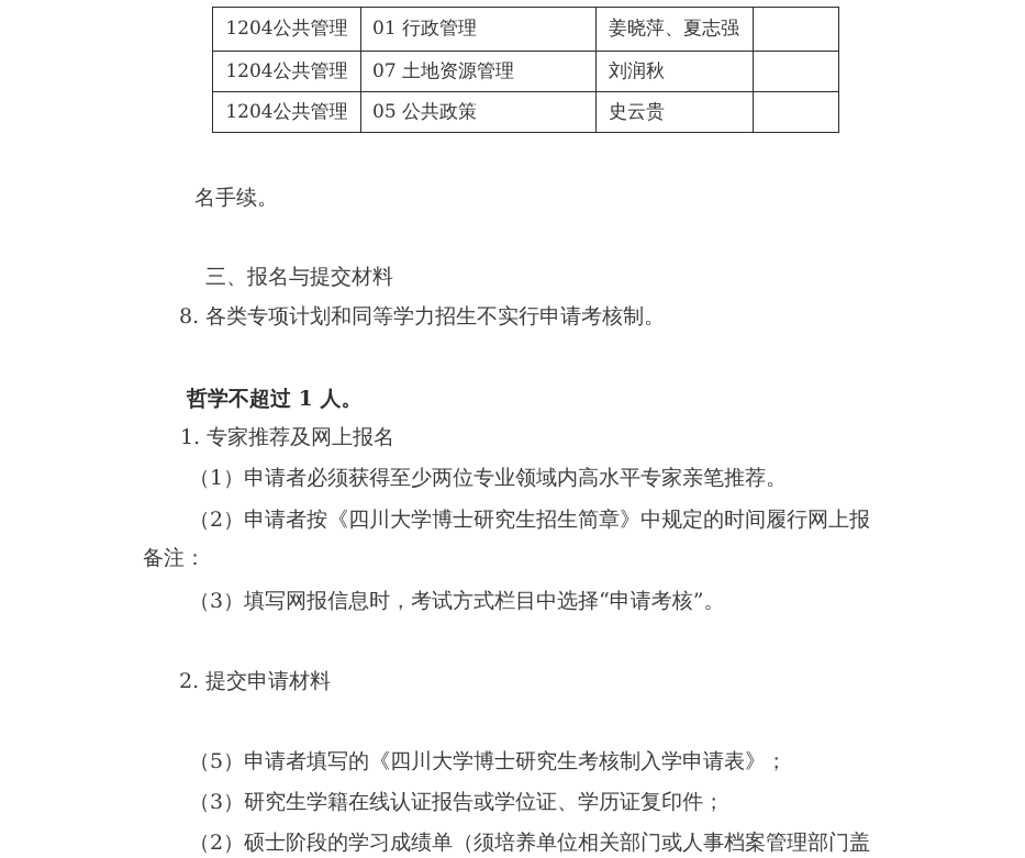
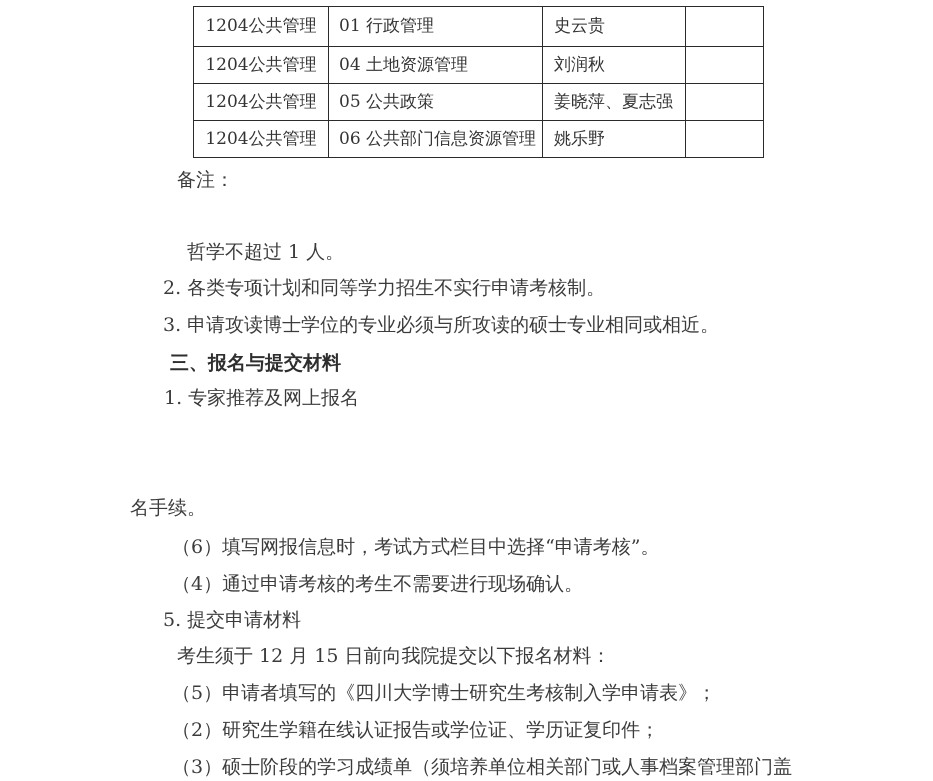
- 1204公共管理	01 行政管理	姜晓萍、夏志强
+ 1204公共管理	01 行政管理	史云贵
- 1204公共管理	07 土地资源管理	刘润秋
+ 1204公共管理	04 土地资源管理	刘润秋
- 1204公共管理	05 公共政策	史云贵
+ 1204公共管理	05 公共政策	姜晓萍、夏志强
+ 1204公共管理	06 公共部门信息资源管理	姚乐野
- 名手续。
+ 备注：
- 三、报名与提交材料
+ 哲学不超过 1 人。
- 8. 各类专项计划和同等学力招生不实行申请考核制。
+ 2. 各类专项计划和同等学力招生不实行申请考核制。
+ 3. 申请攻读博士学位的专业必须与所攻读的硕士专业相同或相近。
- 哲学不超过 1 人。
+ 三、报名与提交材料
  1. 专家推荐及网上报名
- （1）申请者必须获得至少两位专业领域内高水平专家亲笔推荐。
- （2）申请者按《四川大学博士研究生招生简章》中规定的时间履行网上报
- 备注：
+ 名手续。
- （3）填写网报信息时，考试方式栏目中选择“申请考核”。
+ （6）填写网报信息时，考试方式栏目中选择“申请考核”。
+ （4）通过申请考核的考生不需要进行现场确认。
- 2. 提交申请材料
+ 5. 提交申请材料
+ 考生须于 12 月 15 日前向我院提交以下报名材料：
  （5）申请者填写的《四川大学博士研究生考核制入学申请表》；
- （3）研究生学籍在线认证报告或学位证、学历证复印件；
+ （2）研究生学籍在线认证报告或学位证、学历证复印件；
- （2）硕士阶段的学习成绩单（须培养单位相关部门或人事档案管理部门盖
+ （3）硕士阶段的学习成绩单（须培养单位相关部门或人事档案管理部门盖
